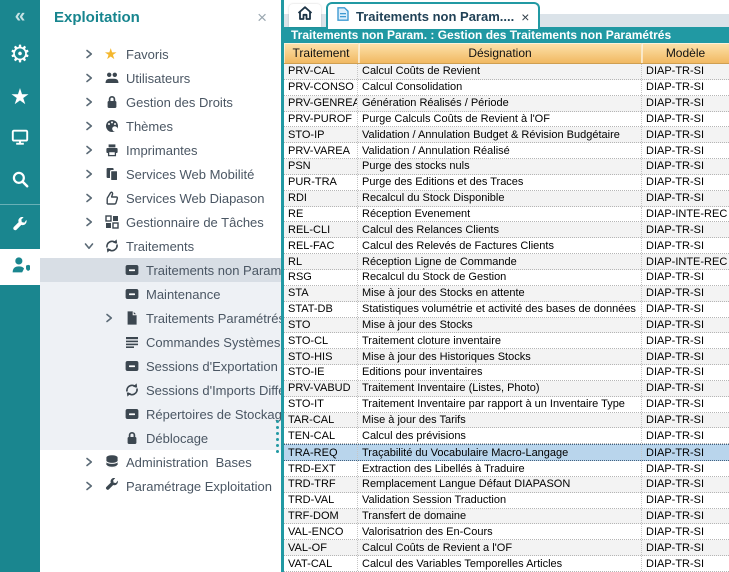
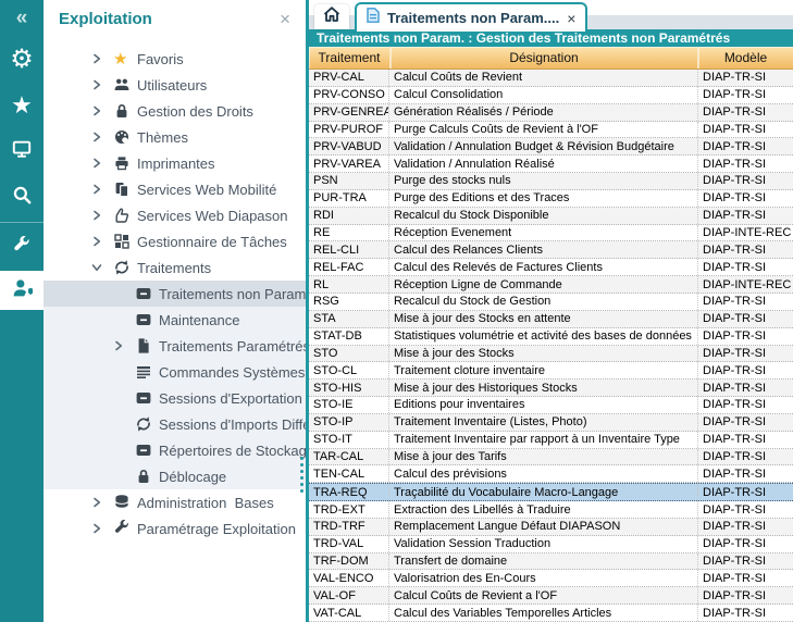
  «
  ⚙
  ★
  Exploitation
  ×
  ★
  Favoris
  Utilisateurs
  Gestion des Droits
  Thèmes
  Imprimantes
  Services Web Mobilité
  Services Web Diapason
  Gestionnaire de Tâches
  Traitements
  Traitements non Param
  Maintenance
  Traitements Paramétré
  Commandes Systèmes
  Sessions d'Exportation
  Sessions d'Imports Diff
  Répertoires de Stockag
  Déblocage
  Administration Bases
  Paramétrage Exploitation
  Traitements non Param....
  ×
  Traitements non Param. : Gestion des Traitements non Paramétrés
  Traitement
  Désignation
  Modèle
  PRV-CAL
  Calcul Coûts de Revient
  DIAP-TR-SI
  PRV-CONSO
  Calcul Consolidation
  DIAP-TR-SI
  PRV-GENREA
  Génération Réalisés / Période
  DIAP-TR-SI
  PRV-PUROF
  Purge Calculs Coûts de Revient à l'OF
  DIAP-TR-SI
- STO-IP
+ PRV-VABUD
  Validation / Annulation Budget & Révision Budgétaire
  DIAP-TR-SI
  PRV-VAREA
  Validation / Annulation Réalisé
  DIAP-TR-SI
  PSN
  Purge des stocks nuls
  DIAP-TR-SI
  PUR-TRA
  Purge des Editions et des Traces
  DIAP-TR-SI
  RDI
  Recalcul du Stock Disponible
  DIAP-TR-SI
  RE
  Réception Evenement
  DIAP-INTE-REC
  REL-CLI
  Calcul des Relances Clients
  DIAP-TR-SI
  REL-FAC
  Calcul des Relevés de Factures Clients
  DIAP-TR-SI
  RL
  Réception Ligne de Commande
  DIAP-INTE-REC
  RSG
  Recalcul du Stock de Gestion
  DIAP-TR-SI
  STA
  Mise à jour des Stocks en attente
  DIAP-TR-SI
  STAT-DB
  Statistiques volumétrie et activité des bases de données
  DIAP-TR-SI
  STO
  Mise à jour des Stocks
  DIAP-TR-SI
  STO-CL
  Traitement cloture inventaire
  DIAP-TR-SI
  STO-HIS
  Mise à jour des Historiques Stocks
  DIAP-TR-SI
  STO-IE
  Editions pour inventaires
  DIAP-TR-SI
- PRV-VABUD
+ STO-IP
  Traitement Inventaire (Listes, Photo)
  DIAP-TR-SI
  STO-IT
  Traitement Inventaire par rapport à un Inventaire Type
  DIAP-TR-SI
  TAR-CAL
  Mise à jour des Tarifs
  DIAP-TR-SI
  TEN-CAL
  Calcul des prévisions
  DIAP-TR-SI
  TRA-REQ
  Traçabilité du Vocabulaire Macro-Langage
  DIAP-TR-SI
  TRD-EXT
  Extraction des Libellés à Traduire
  DIAP-TR-SI
  TRD-TRF
  Remplacement Langue Défaut DIAPASON
  DIAP-TR-SI
  TRD-VAL
  Validation Session Traduction
  DIAP-TR-SI
  TRF-DOM
  Transfert de domaine
  DIAP-TR-SI
  VAL-ENCO
  Valorisatrion des En-Cours
  DIAP-TR-SI
  VAL-OF
  Calcul Coûts de Revient a l'OF
  DIAP-TR-SI
  VAT-CAL
  Calcul des Variables Temporelles Articles
  DIAP-TR-SI
